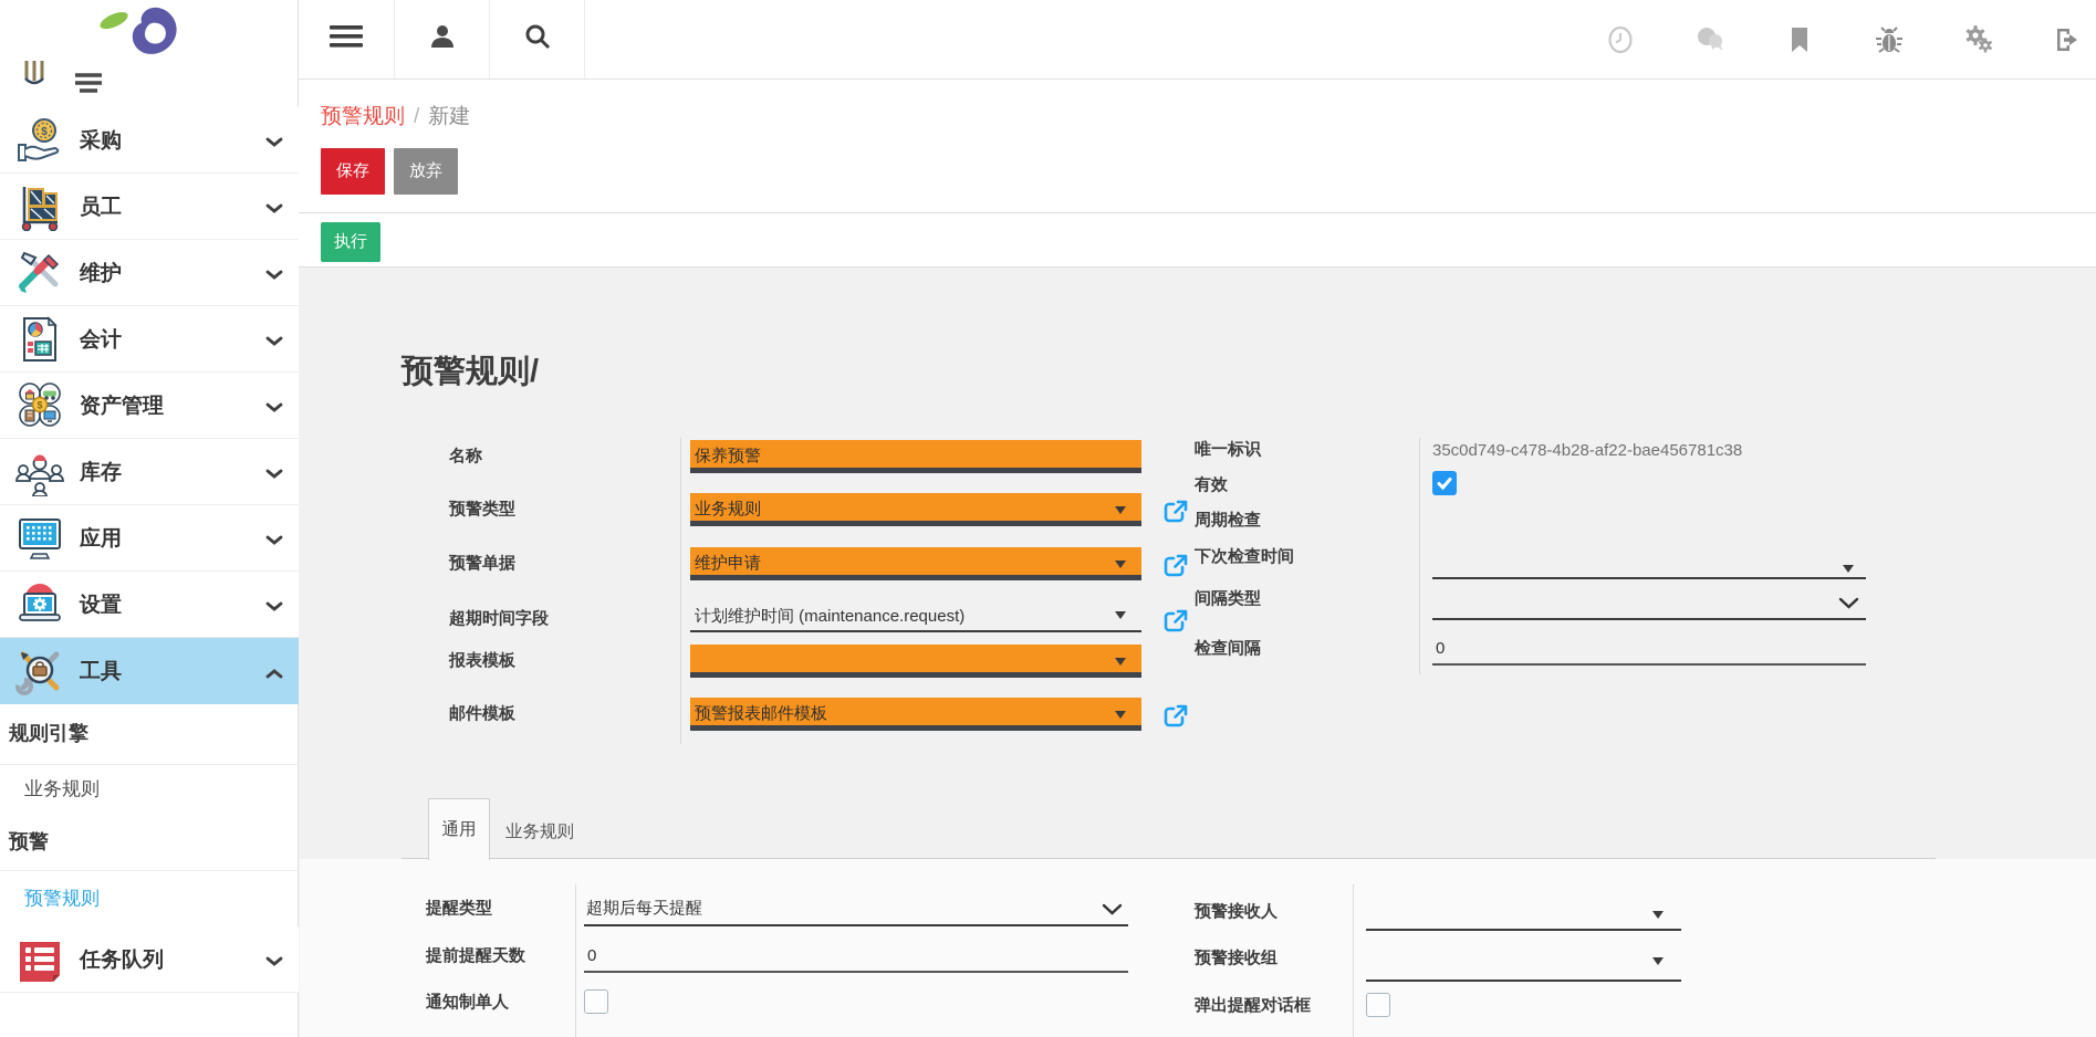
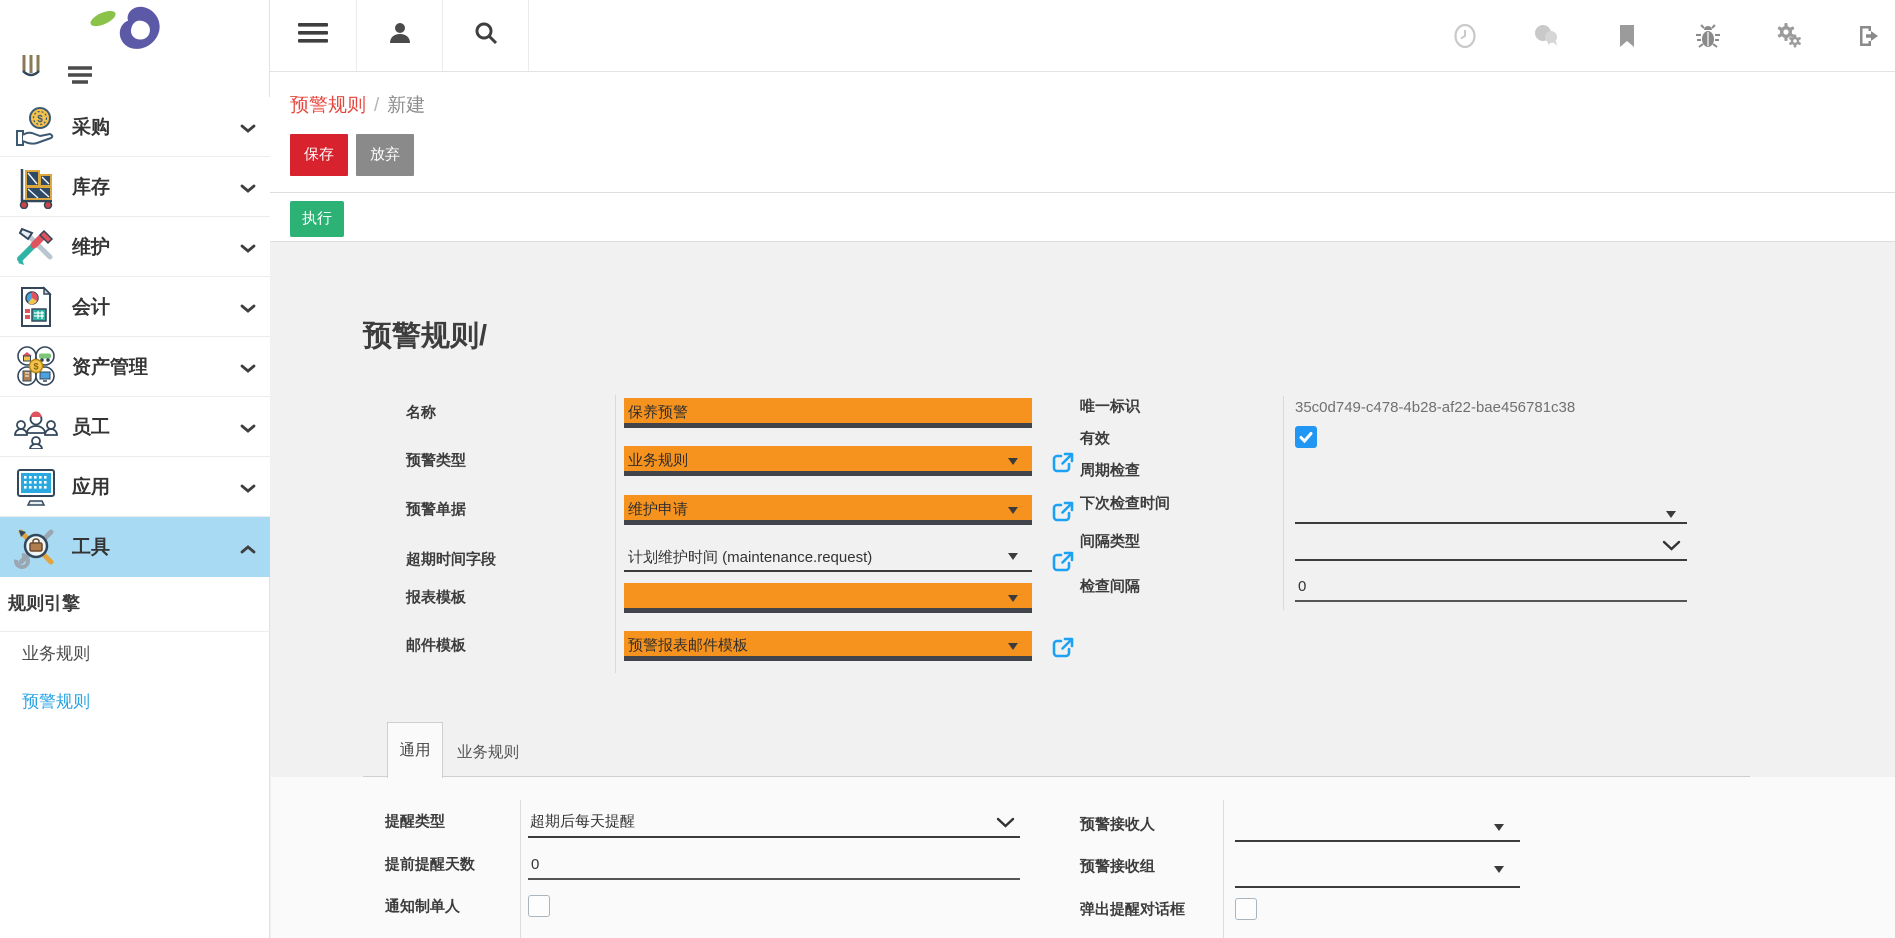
  预警规则/
  名称
  保养预警
  预警类型
  业务规则
  预警单据
  维护申请
  超期时间字段
  计划维护时间 (maintenance.request)
  报表模板
  邮件模板
  预警报表邮件模板
  唯一标识
  35c0d749-c478-4b28-af22-bae456781c38
  有效
  周期检查
  下次检查时间
  间隔类型
  检查间隔
  0
  通用
  业务规则
  提醒类型
  超期后每天提醒
  提前提醒天数
  0
  通知制单人
  预警接收人
  预警接收组
  弹出提醒对话框
  预警规则 / 新建
  保存
  放弃
  执行
  $
  采购
- 员工
+ 库存
  维护
  会计
  $
  资产管理
- 库存
+ 员工
  应用
- 设置
  工具
  规则引擎
  业务规则
- 预警
  预警规则
- 任务队列
